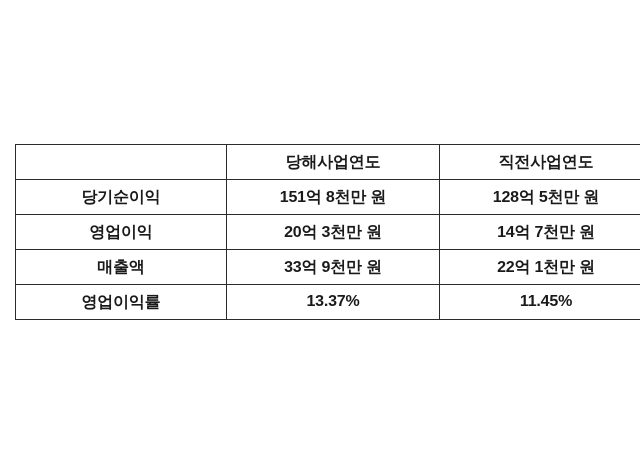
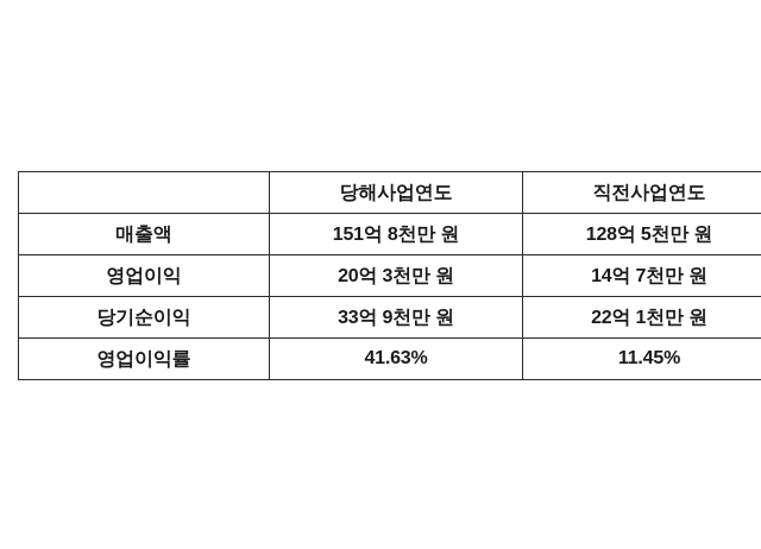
  	당해사업연도	직전사업연도
- 당기순이익	151억 8천만 원	128억 5천만 원
+ 매출액	151억 8천만 원	128억 5천만 원
  영업이익	20억 3천만 원	14억 7천만 원
- 매출액	33억 9천만 원	22억 1천만 원
+ 당기순이익	33억 9천만 원	22억 1천만 원
- 영업이익률	13.37%	11.45%
+ 영업이익률	41.63%	11.45%
